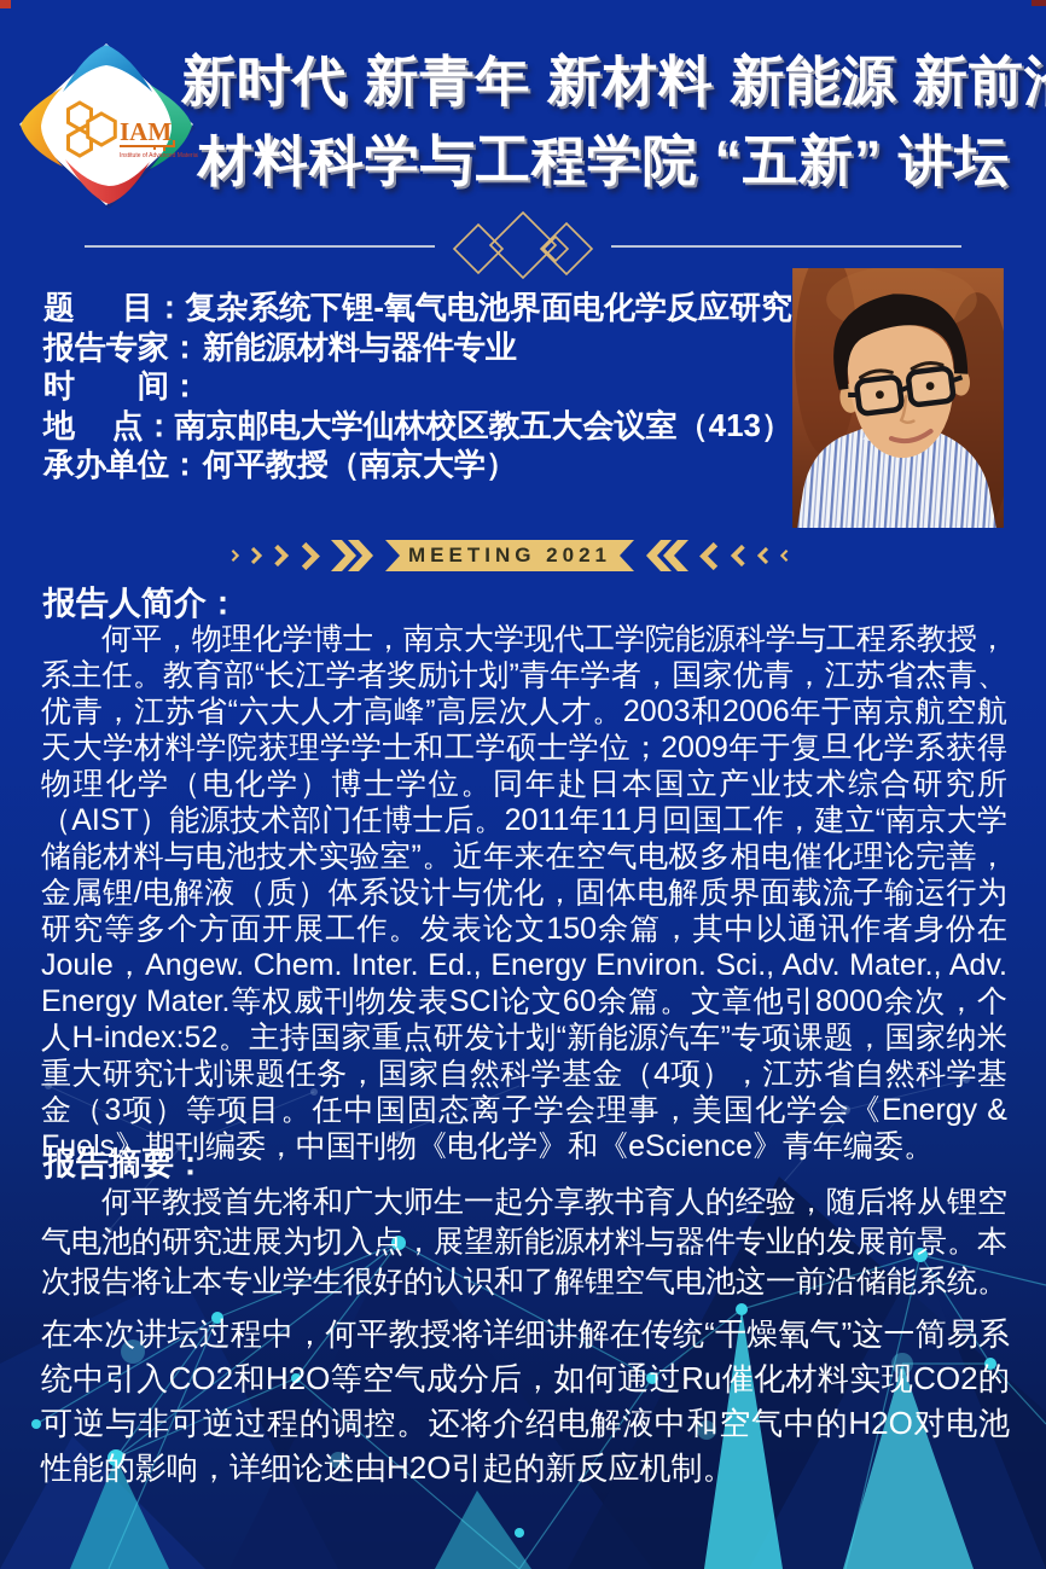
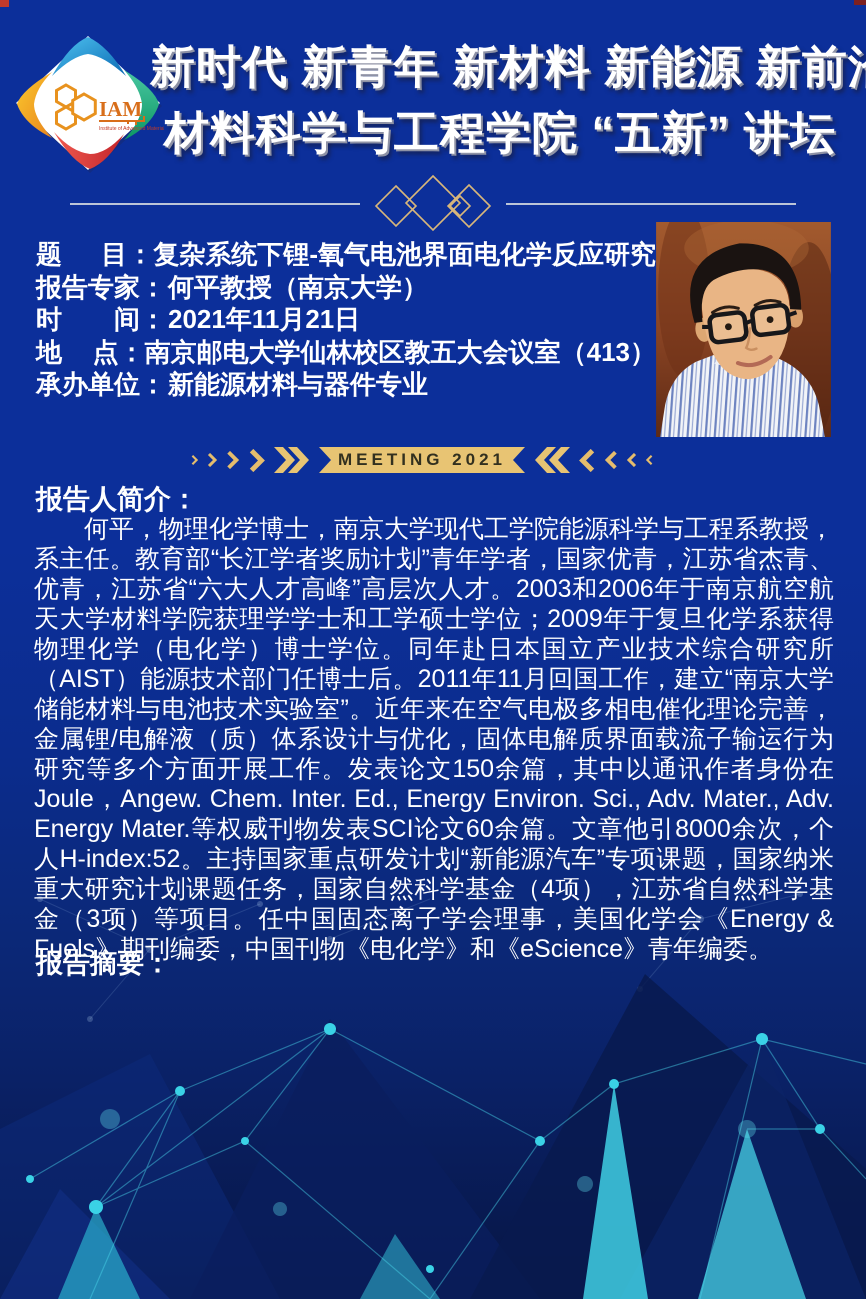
  IAM
  新时代 新青年 新材料 新能源 新前
  材料科学与工程学院 “五新” 讲坛
  题目
  ：
  复杂系统下锂-氧气电池界面电化学反应研究
  报告专家
  ：
- 新能源材料与器件专业
+ 何平教授（南京大学）
  时间
  ：
+ 2021年11月21日
  地点
  ：
  南京邮电大学仙林校区教五大会议室（413）
  承办单位
  ：
- 何平教授（南京大学）
+ 新能源材料与器件专业
  MEETING 2021
  报告人简介：
  何平，物理化学博士，南京大学现代工学院能源科学与工程系教授，系主任。教育部“长江学者奖励计划”青年学者，国家优青，江苏省杰青、优青，江苏省“六大人才高峰”高层次人才。2003和2006年于南京航空航天大学材料学院获理学学士和工学硕士学位；2009年于复旦化学系获得物理化学（电化学）博士学位。同年赴日本国立产业技术综合研究所（AIST）能源技术部门任博士后。2011年11月回国工作，建立“南京大学储能材料与电池技术实验室”。近年来在空气电极多相电催化理论完善，金属锂/电解液（质）体系设计与优化，固体电解质界面载流子输运行为研究等多个方面开展工作。发表论文150余篇，其中以通讯作者身份在Joule，Angew. Chem. Inter. Ed., Energy Environ. Sci., Adv. Mater., Adv. Energy Mater.等权威刊物发表SCI论文60余篇。文章他引8000余次，个人H-index:52。主持国家重点研发计划“新能源汽车”专项课题，国家纳米重大研究计划课题任务，国家自然科学基金（4项），江苏省自然科学基金（3项）等项目。任中国固态离子学会理事，美国化学会《Energy & Fuels》期刊编委，中国刊物《电化学》和《eScience》青年编委。
  报告摘要：
- 何平教授首先将和广大师生一起分享教书育人的经验，随后将从锂空气电池的研究进展为切入点，展望新能源材料与器件专业的发展前景。本次报告将让本专业学生很好的认识和了解锂空气电池这一前沿储能系统。
- 在本次讲坛过程中，何平教授将详细讲解在传统“干燥氧气”这一简易系统中引入CO2和H2O等空气成分后，如何通过Ru催化材料实现CO2的可逆与非可逆过程的调控。还将介绍电解液中和空气中的H2O对电池性能的影响，详细论述由H2O引起的新反应机制。
